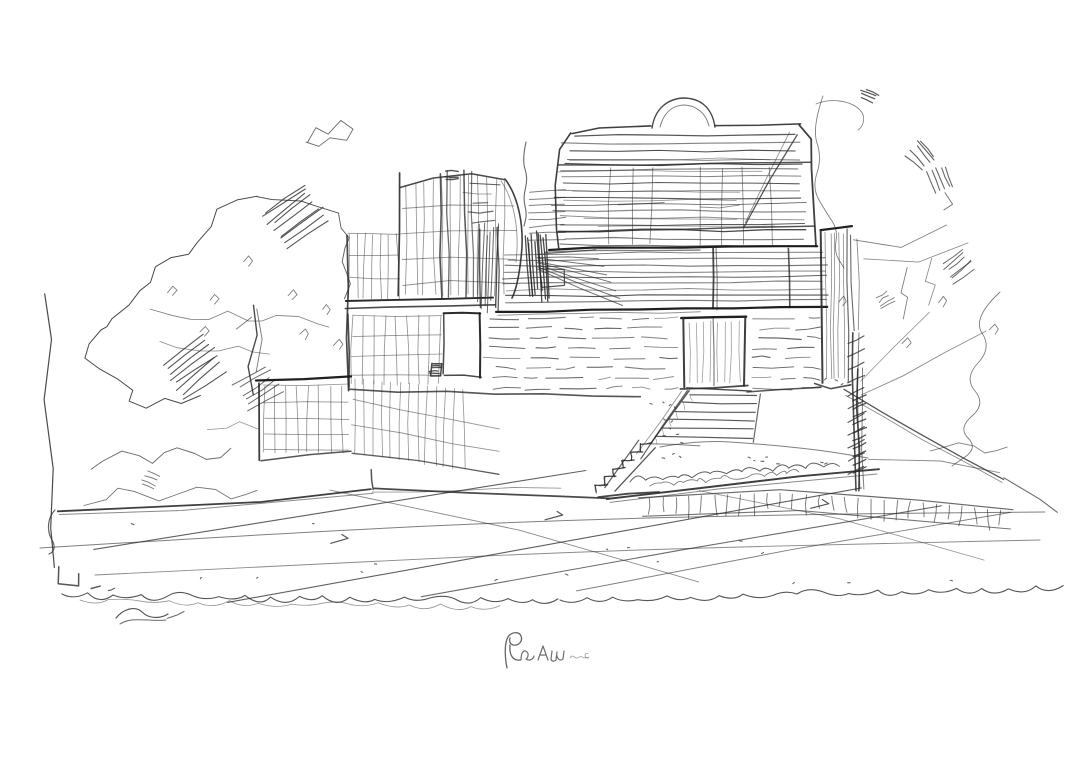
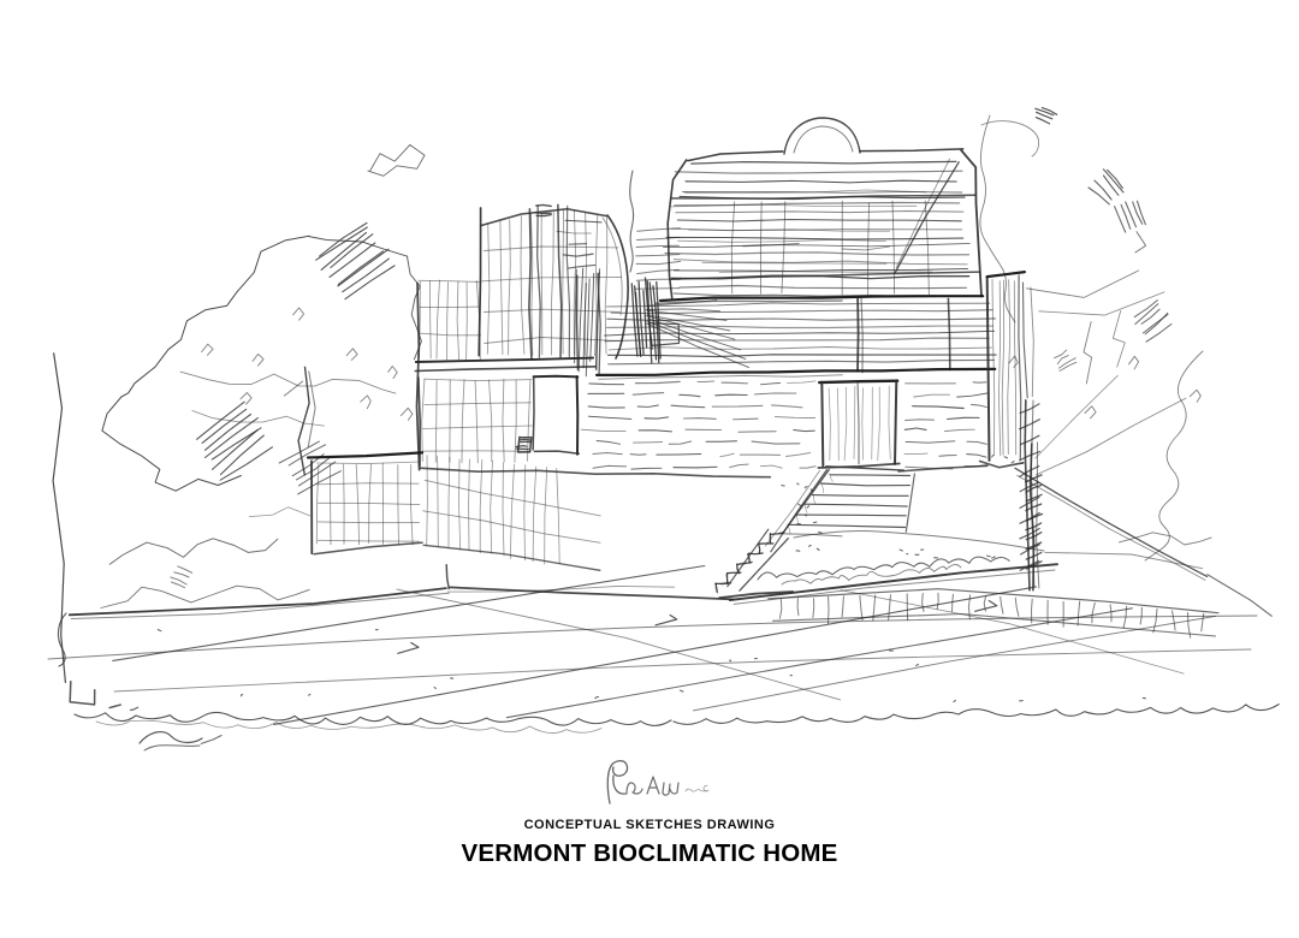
+ CONCEPTUAL SKETCHES DRAWING
+ VERMONT BIOCLIMATIC HOME
